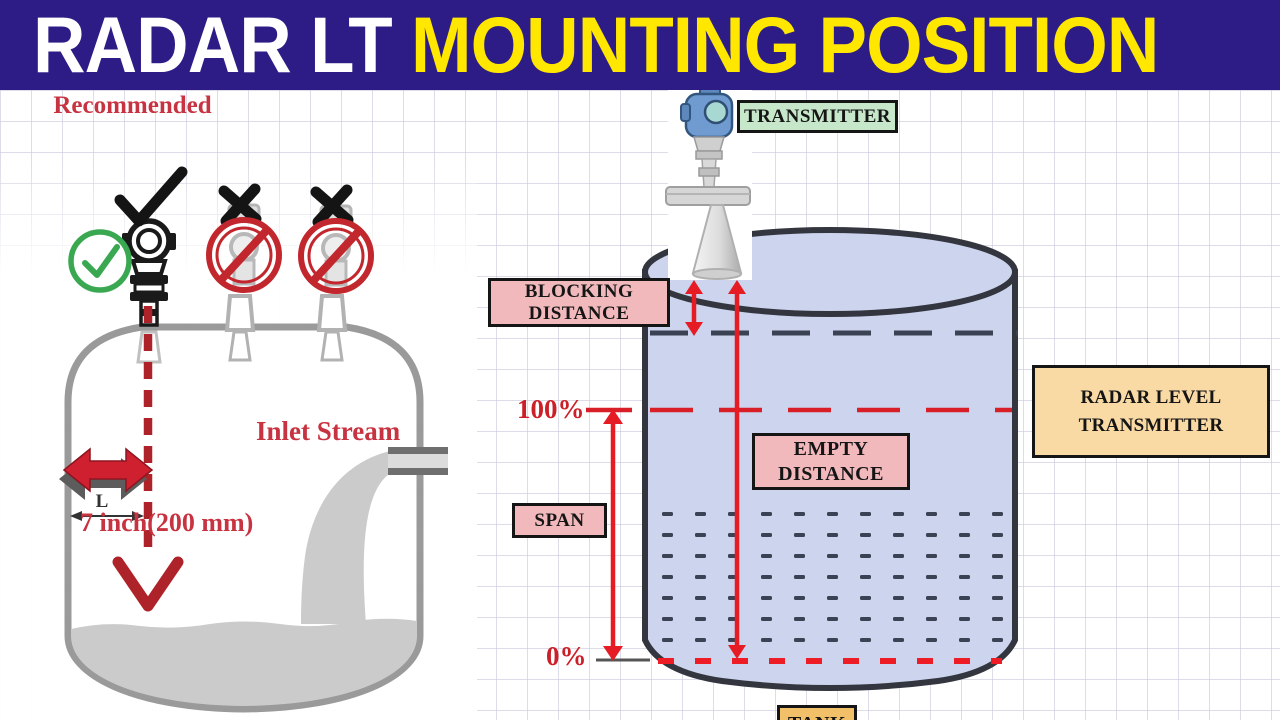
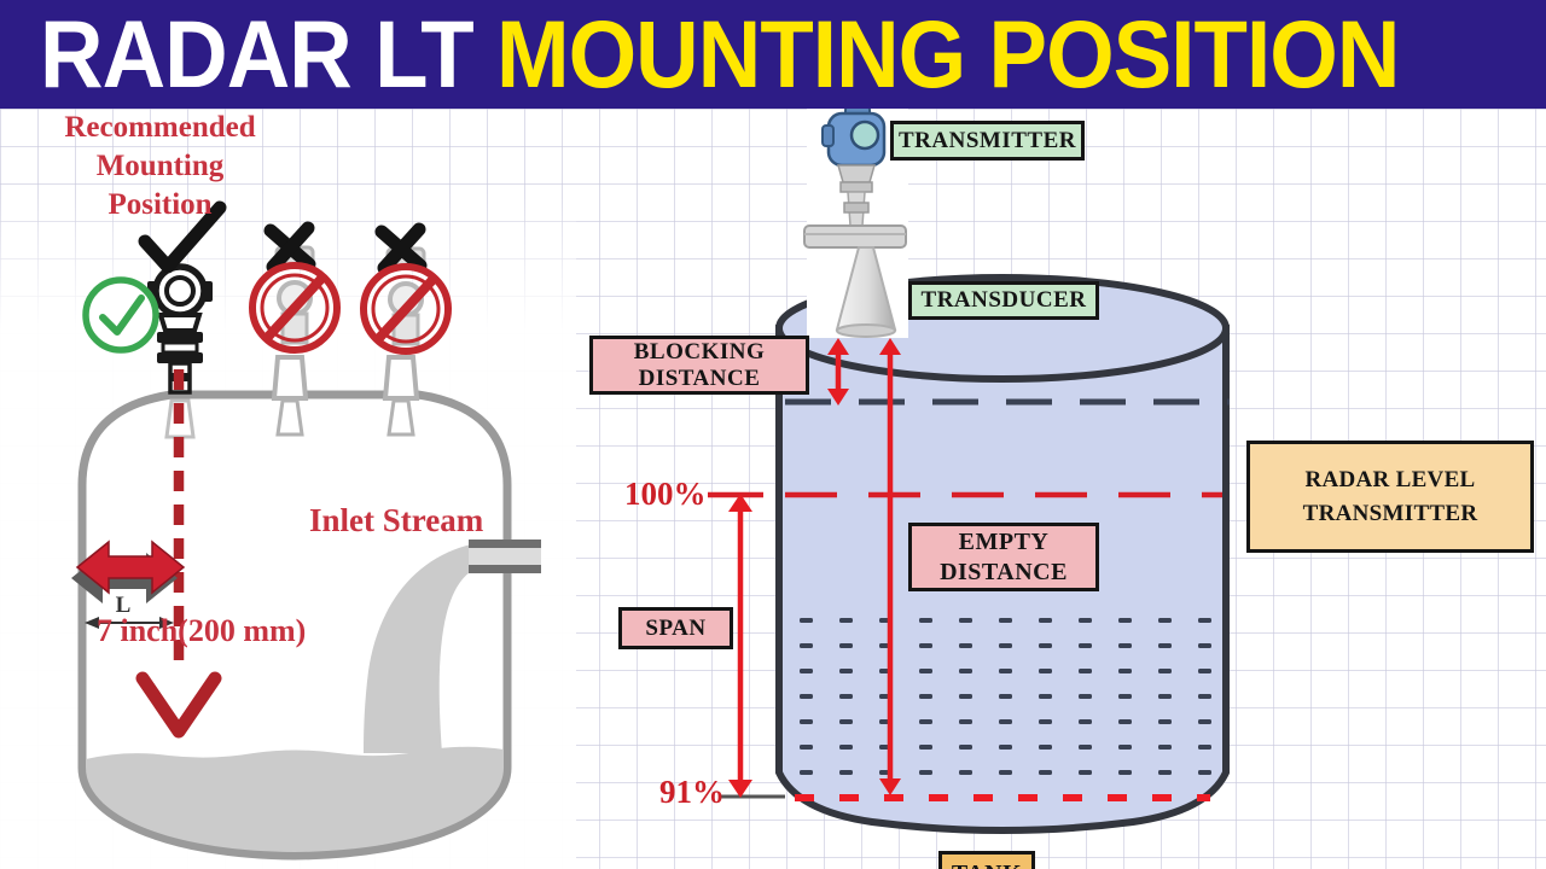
  RADAR LT MOUNTING POSITION
  Recommended
+ Mounting
+ Position
  Inlet Stream
  7 inch(200 mm)
  L
  TRANSMITTER
+ TRANSDUCER
  BLOCKING
  DISTANCE
  EMPTY
  DISTANCE
  SPAN
  100%
- 0%
+ 91%
  RADAR LEVEL
  TRANSMITTER
